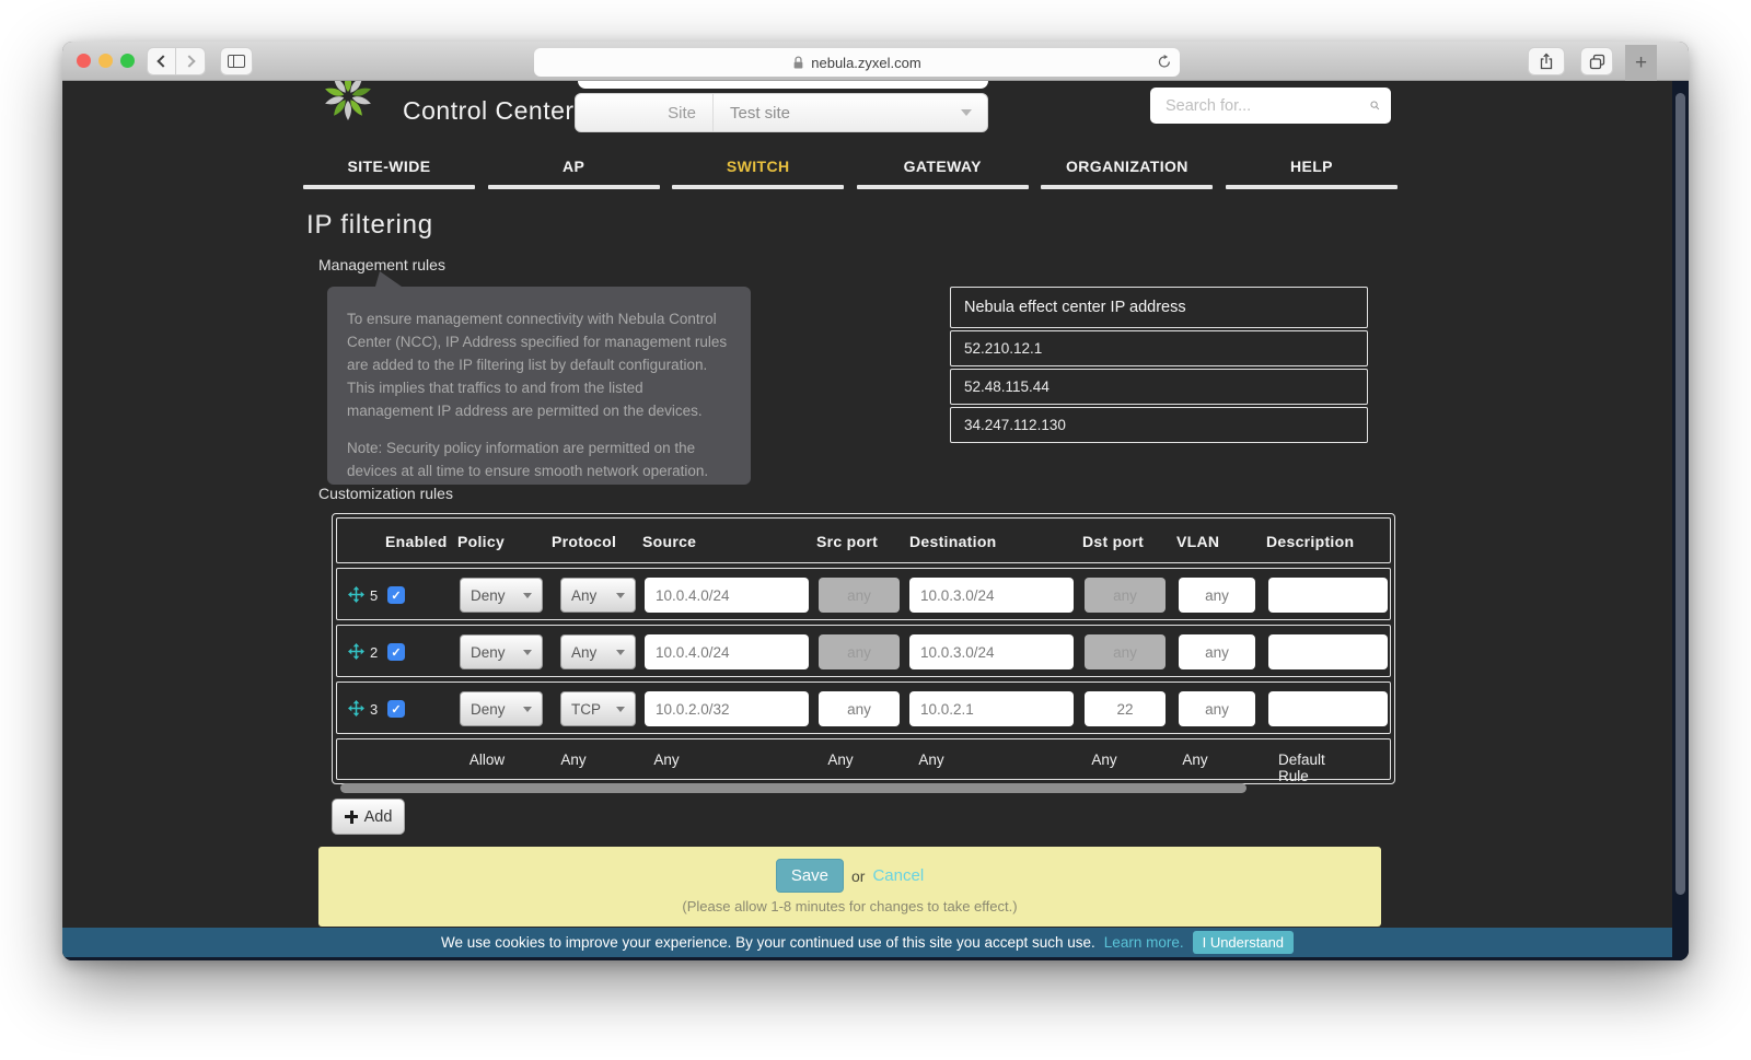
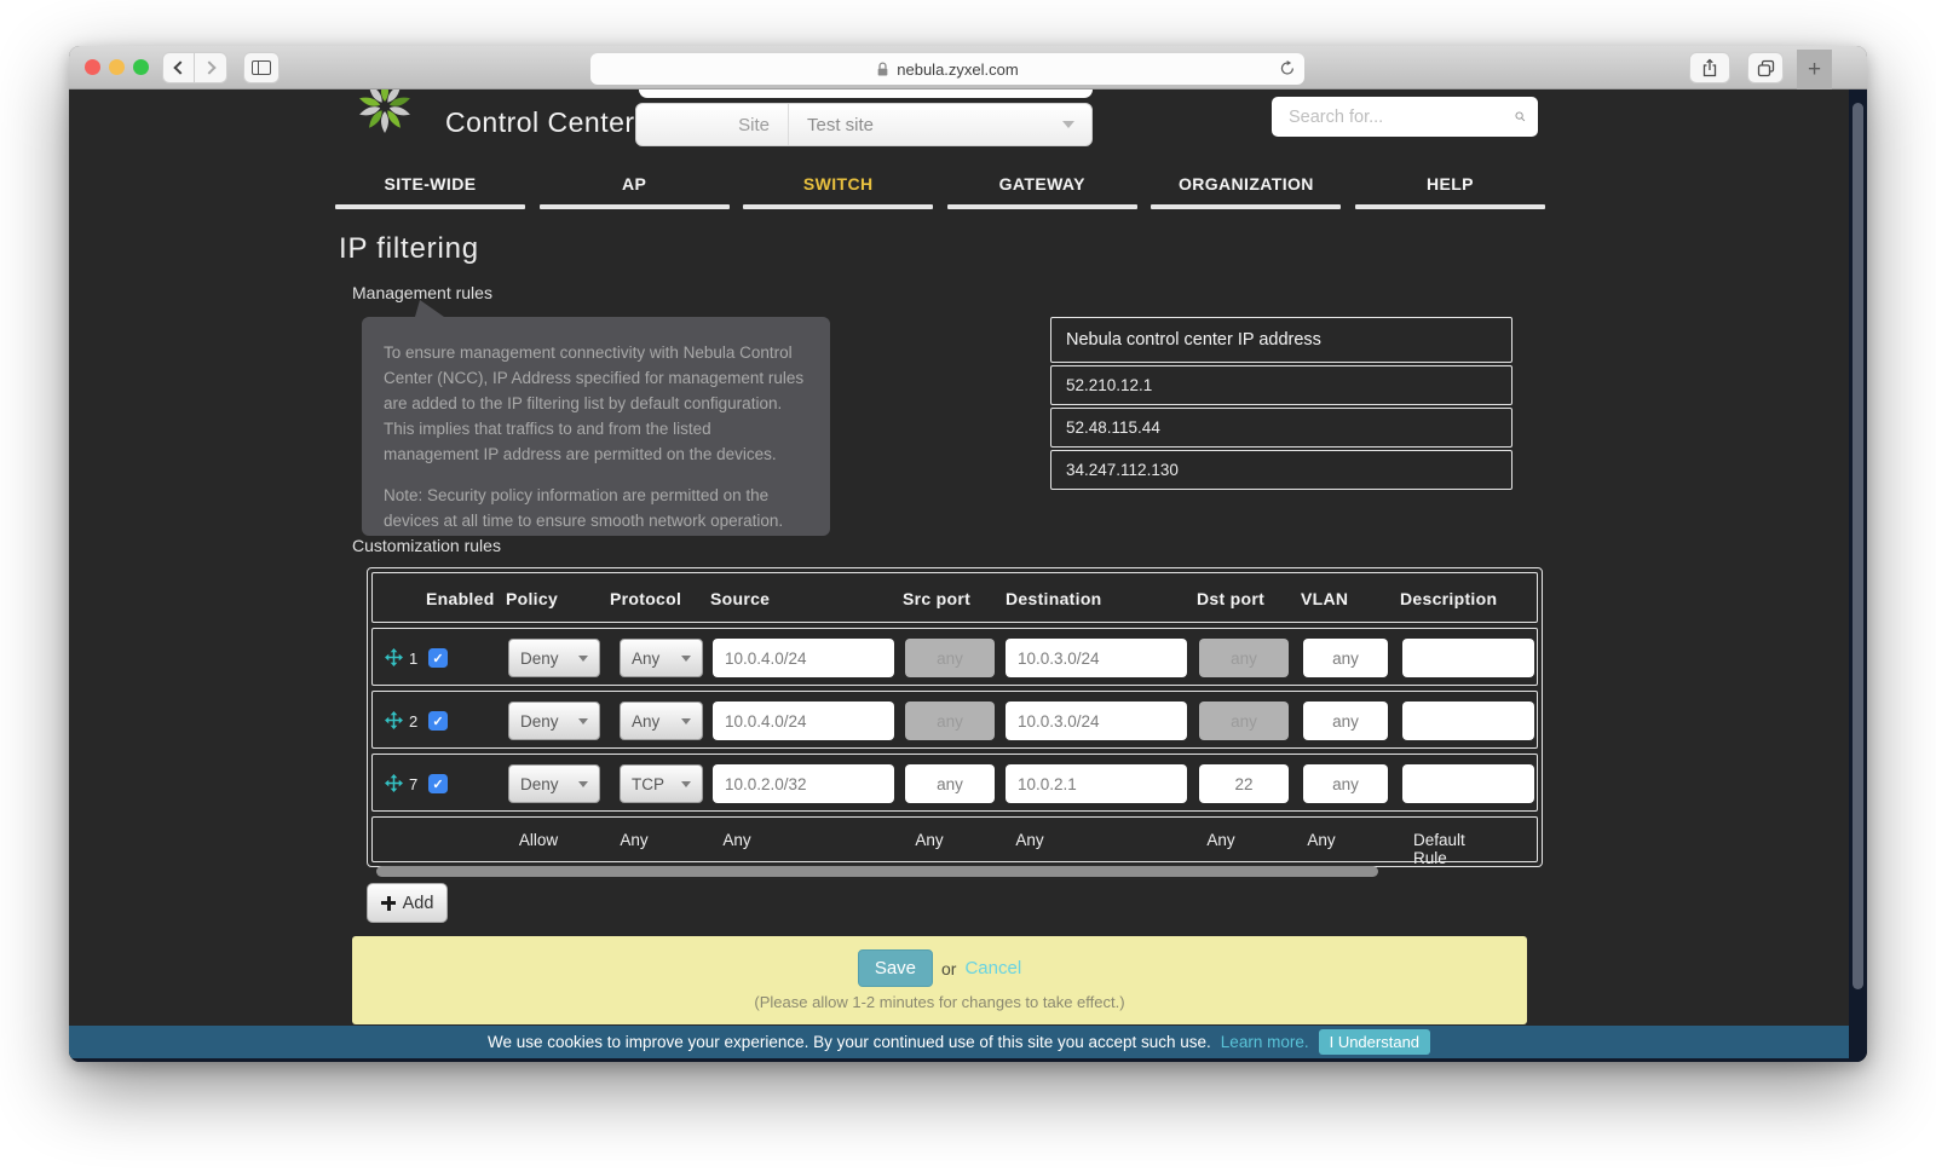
  nebula.zyxel.com
  Control Center
  Site
  Test site
  Search for...
  SITE-WIDE
  AP
  SWITCH
  GATEWAY
  ORGANIZATION
  HELP
  IP filtering
  Management rules
  To ensure management connectivity with Nebula Control Center (NCC), IP Address specified for management rules are added to the IP filtering list by default configuration. This implies that traffics to and from the listed management IP address are permitted on the devices.
  Note: Security policy information are permitted on the devices at all time to ensure smooth network operation.
- Nebula effect center IP address
+ Nebula control center IP address
  52.210.12.1
  52.48.115.44
  34.247.112.130
  Customization rules
  Enabled
  Policy
  Protocol
  Source
  Src port
  Destination
  Dst port
  VLAN
  Description
- 5
+ 1
  Deny
  Any
  10.0.4.0/24
  any
  10.0.3.0/24
  any
  any
  2
  Deny
  Any
  10.0.4.0/24
  any
  10.0.3.0/24
  any
  any
- 3
+ 7
  Deny
  TCP
  10.0.2.0/32
  any
  10.0.2.1
  22
  any
  Allow
  Any
  Any
  Any
  Any
  Any
  Any
  Default Rule
  Add
  Save
  or
  Cancel
- (Please allow 1-8 minutes for changes to take effect.)
+ (Please allow 1-2 minutes for changes to take effect.)
  We use cookies to improve your experience. By your continued use of this site you accept such use.
  Learn more.
  I Understand
